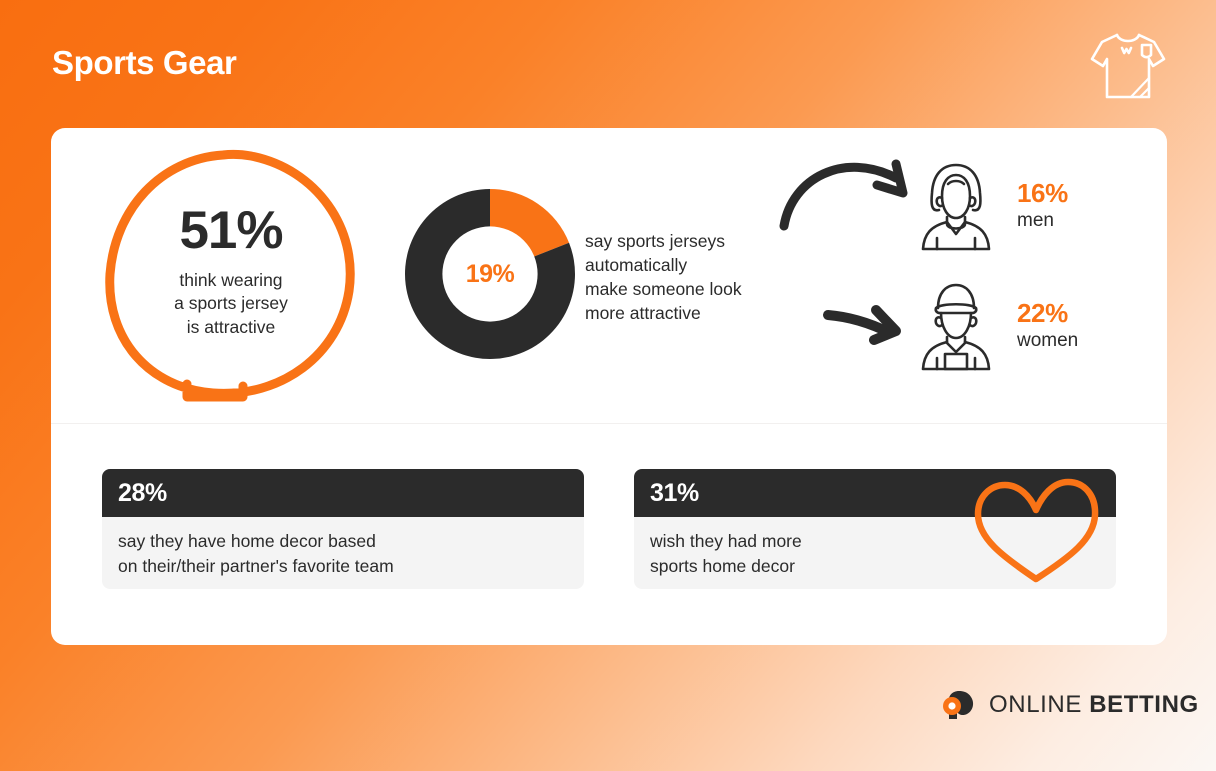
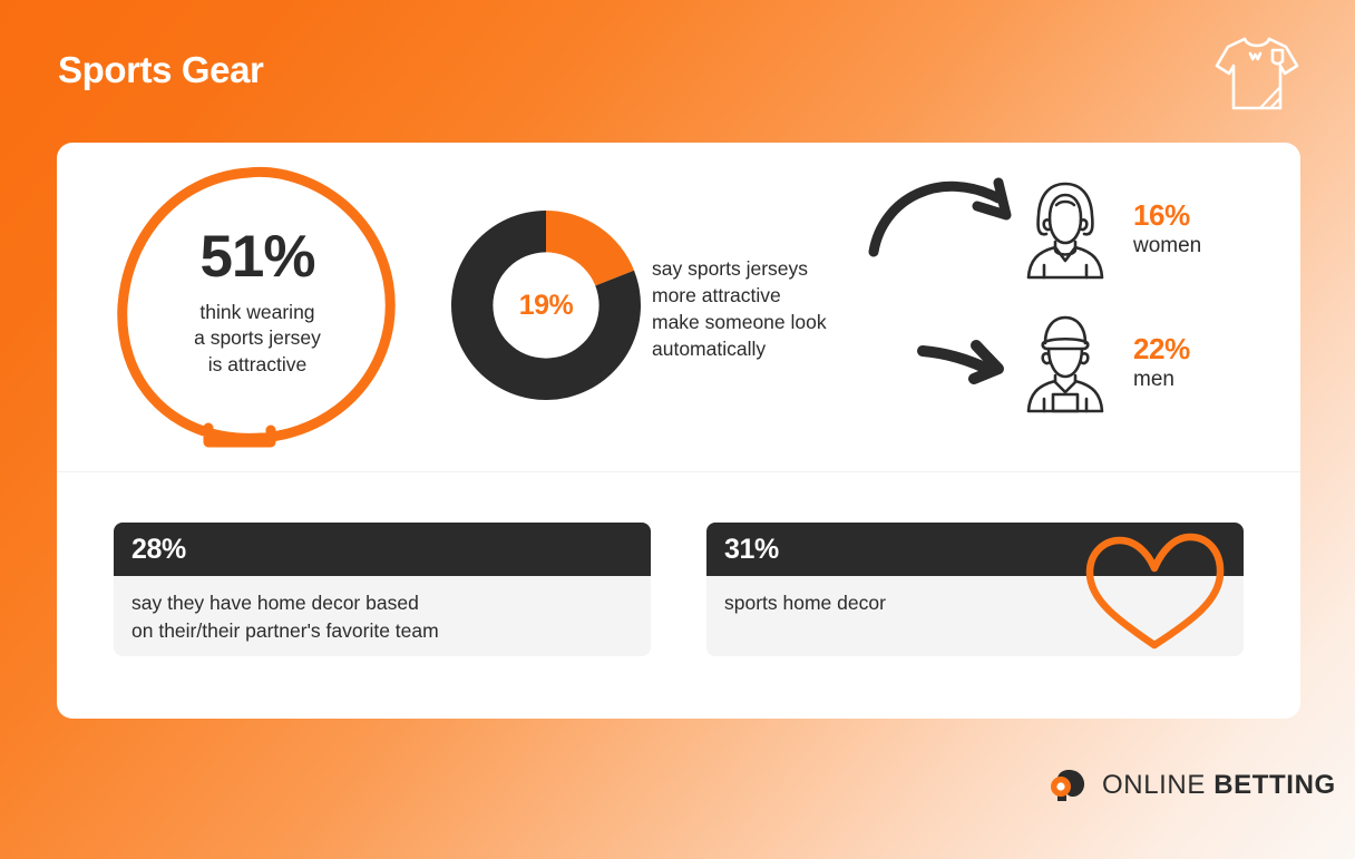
  Sports Gear
  51%
  think wearing
  a sports jersey
  is attractive
  19%
  say sports jerseys
- automatically
+ more attractive
  make someone look
- more attractive
+ automatically
  16%
- men
+ women
  22%
- women
+ men
  28%
  say they have home decor based
  on their/their partner's favorite team
  31%
- wish they had more
  sports home decor
  ONLINE BETTING
